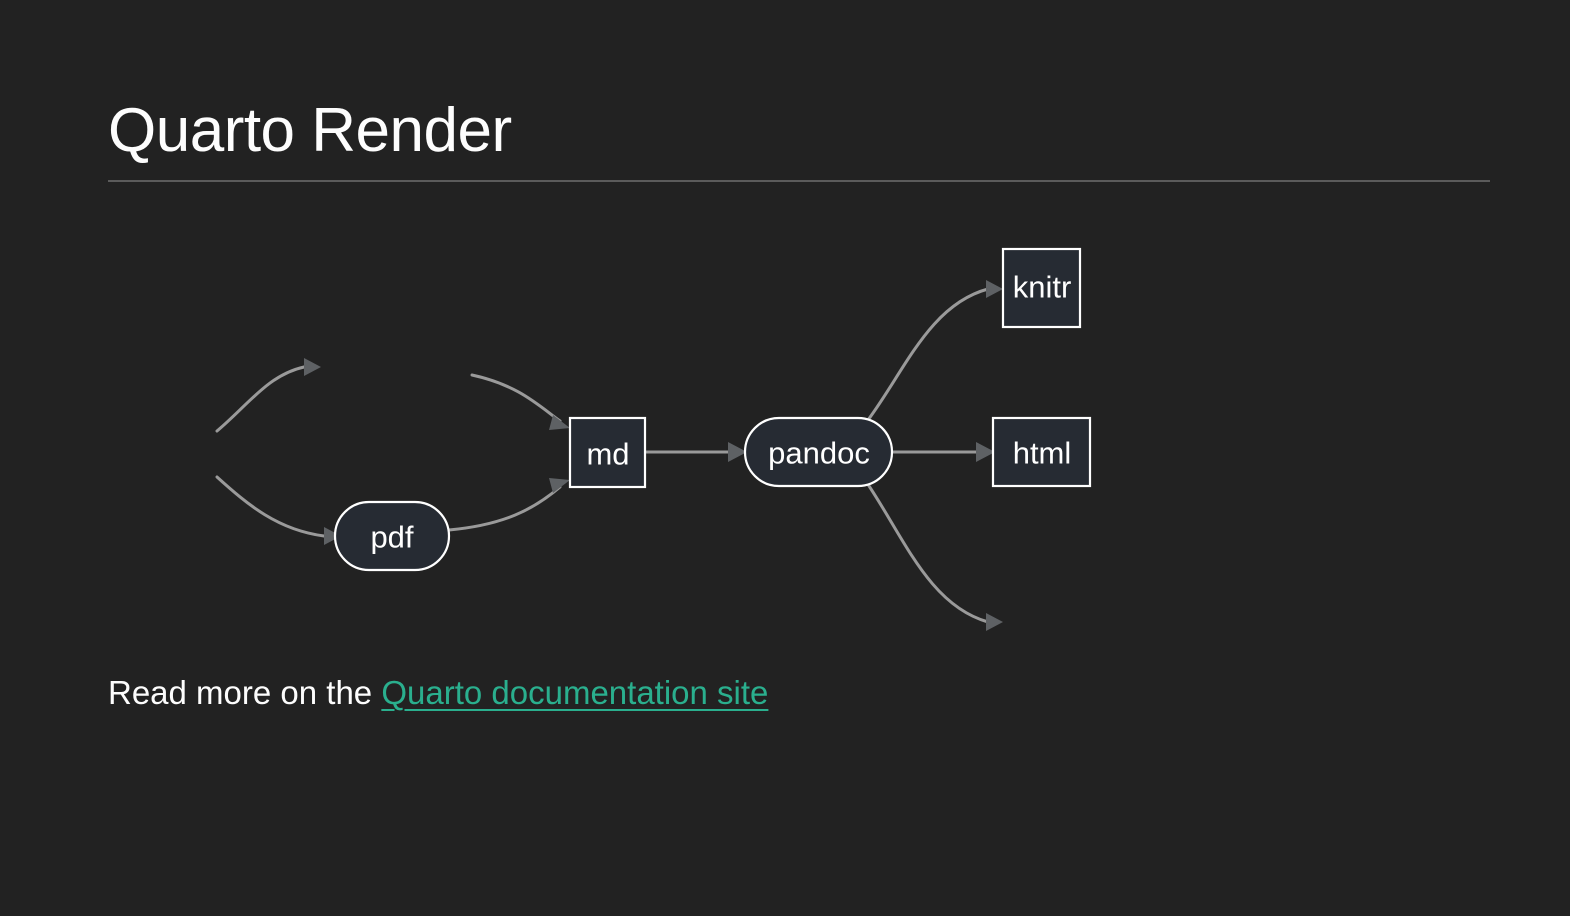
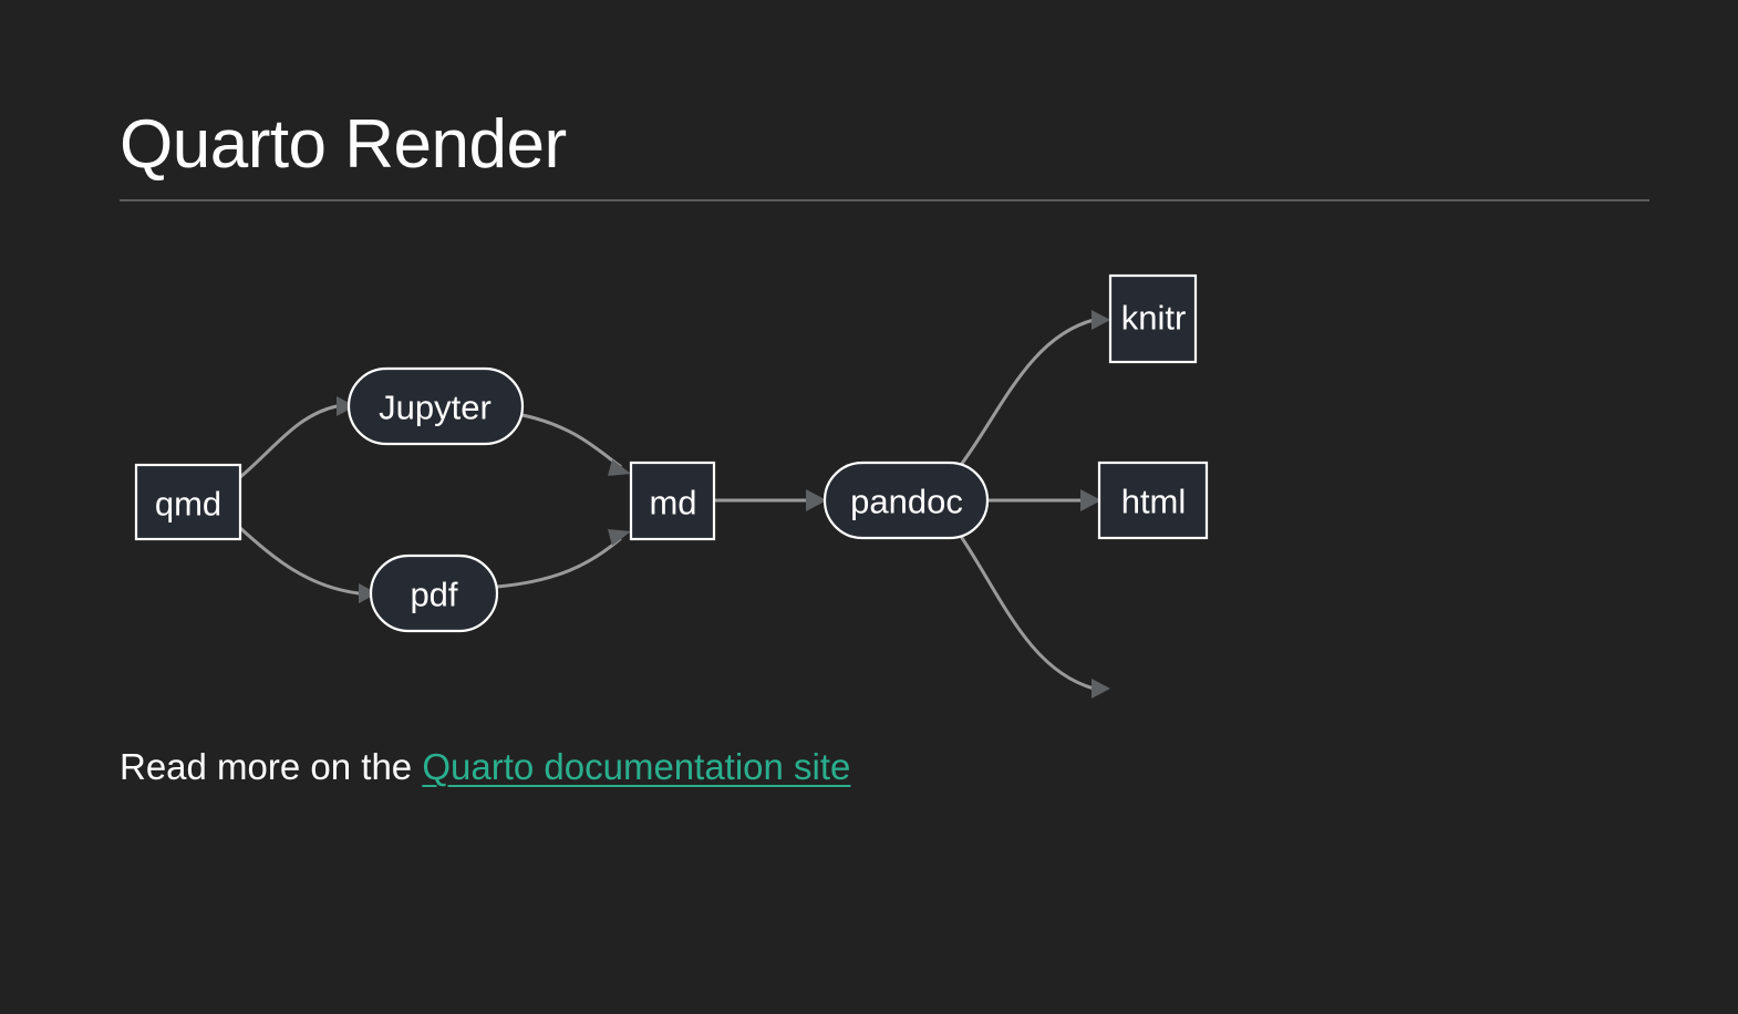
  Quarto Render
+ qmd
+ Jupyter
  pdf
  md
  pandoc
  knitr
  html
  Read more on the Quarto documentation site
